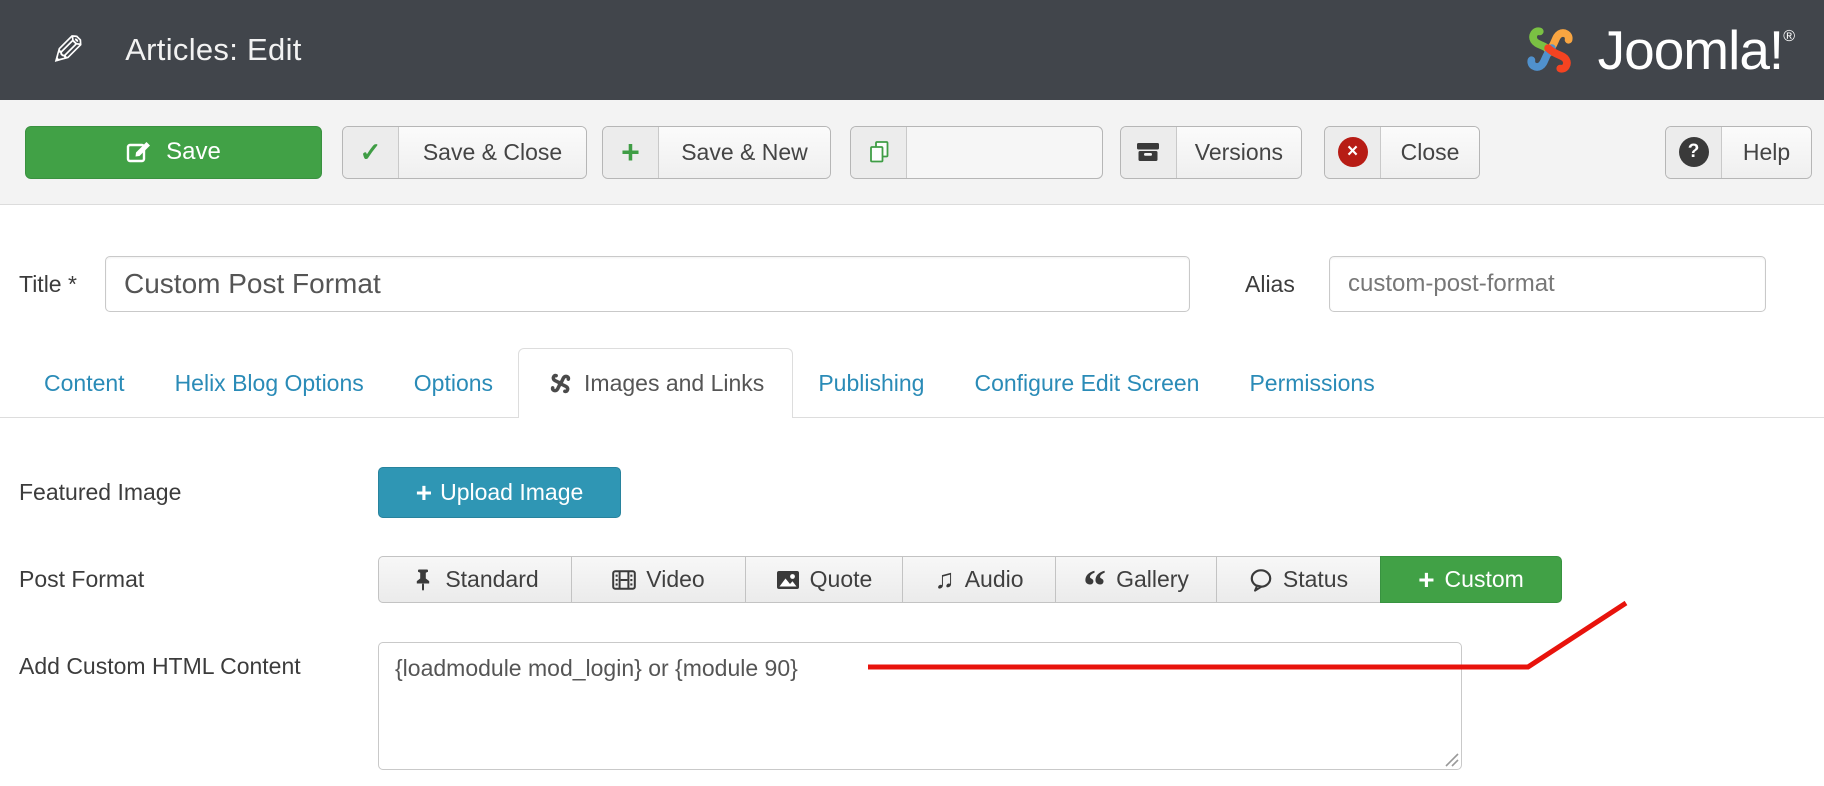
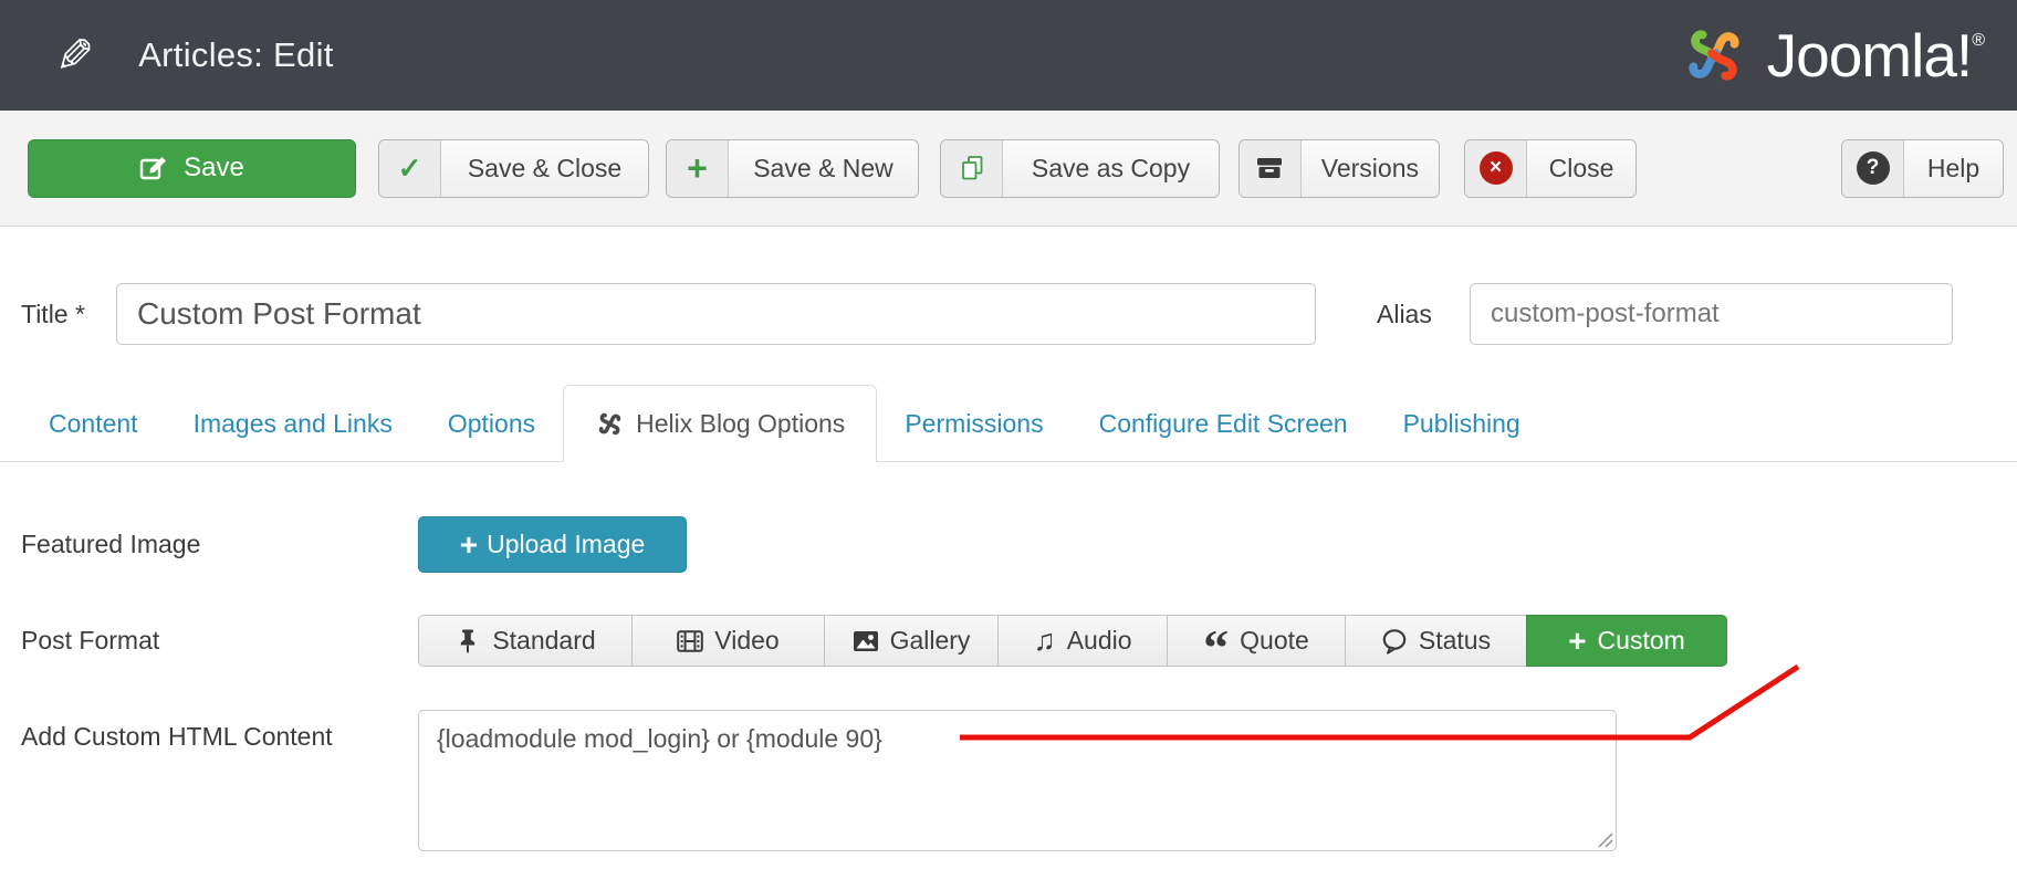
  Articles: Edit
  Joomla!®
  Save
  ✓
  Save & Close
  +
  Save & New
+ Save as Copy
  Versions
  ×
  Close
  ?
  Help
  Title *
  Custom Post Format
  Alias
  custom-post-format
  Content
- Helix Blog Options
+ Images and Links
  Options
- Images and Links
+ Helix Blog Options
- Publishing
+ Permissions
  Configure Edit Screen
- Permissions
+ Publishing
  Featured Image
  +
  Upload Image
  Post Format
  Standard
  Video
- Quote
+ Gallery
  ♫
  Audio
  “
- Gallery
+ Quote
  Status
  +
  Custom
  Add Custom HTML Content
  {loadmodule mod_login} or {module 90}
